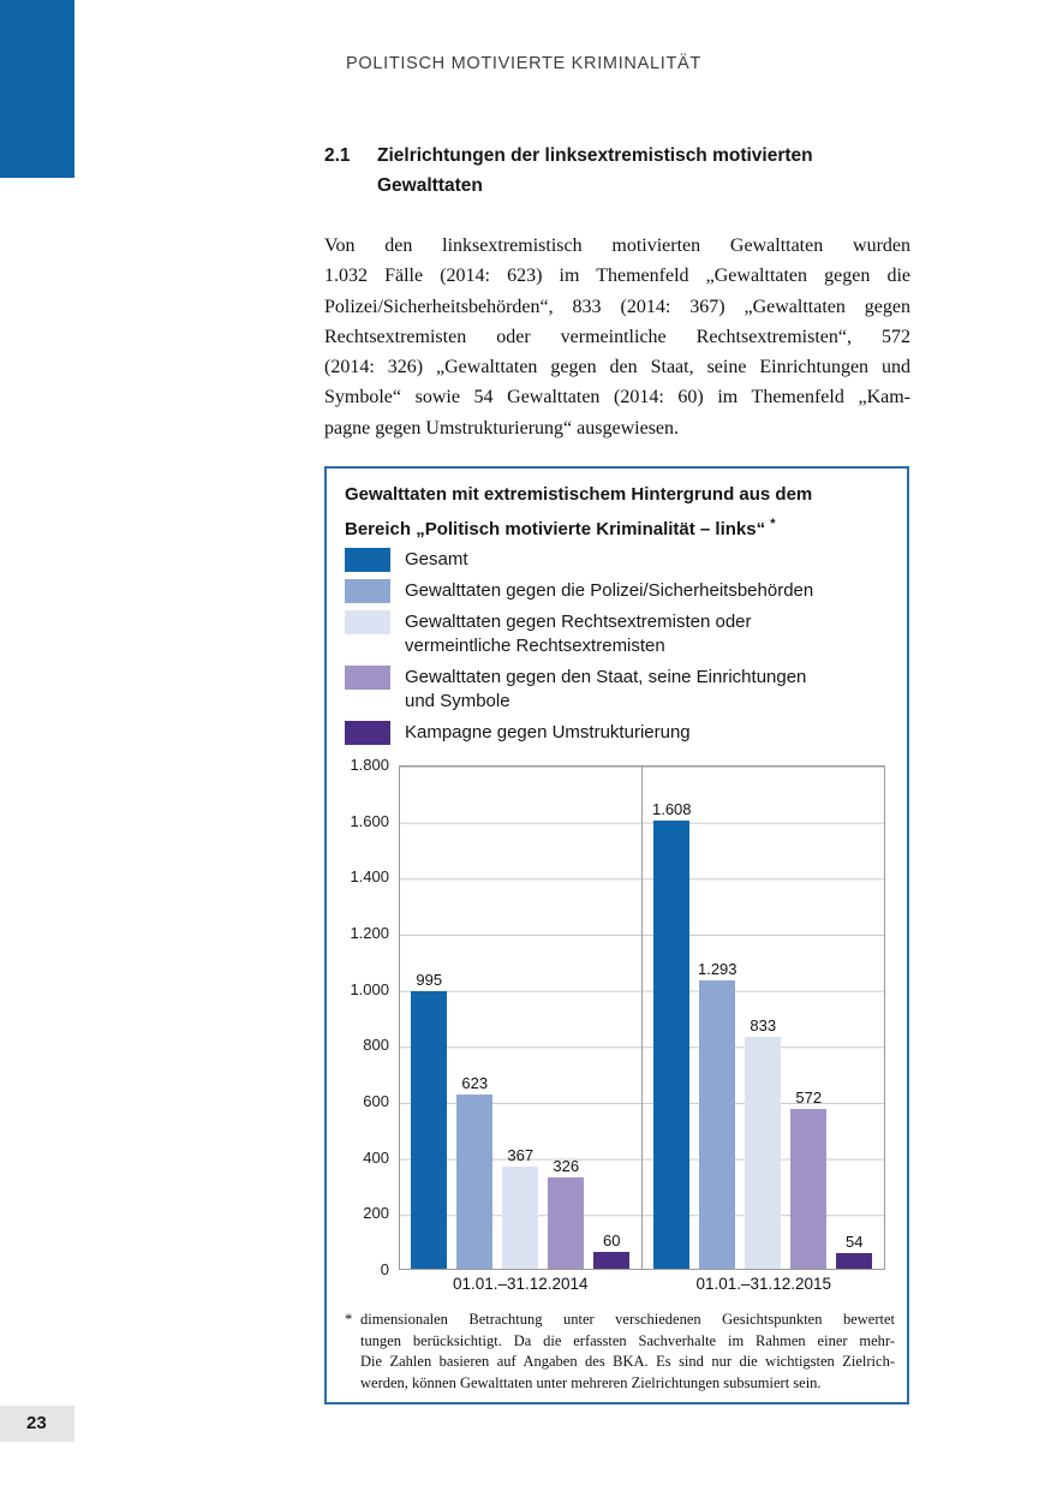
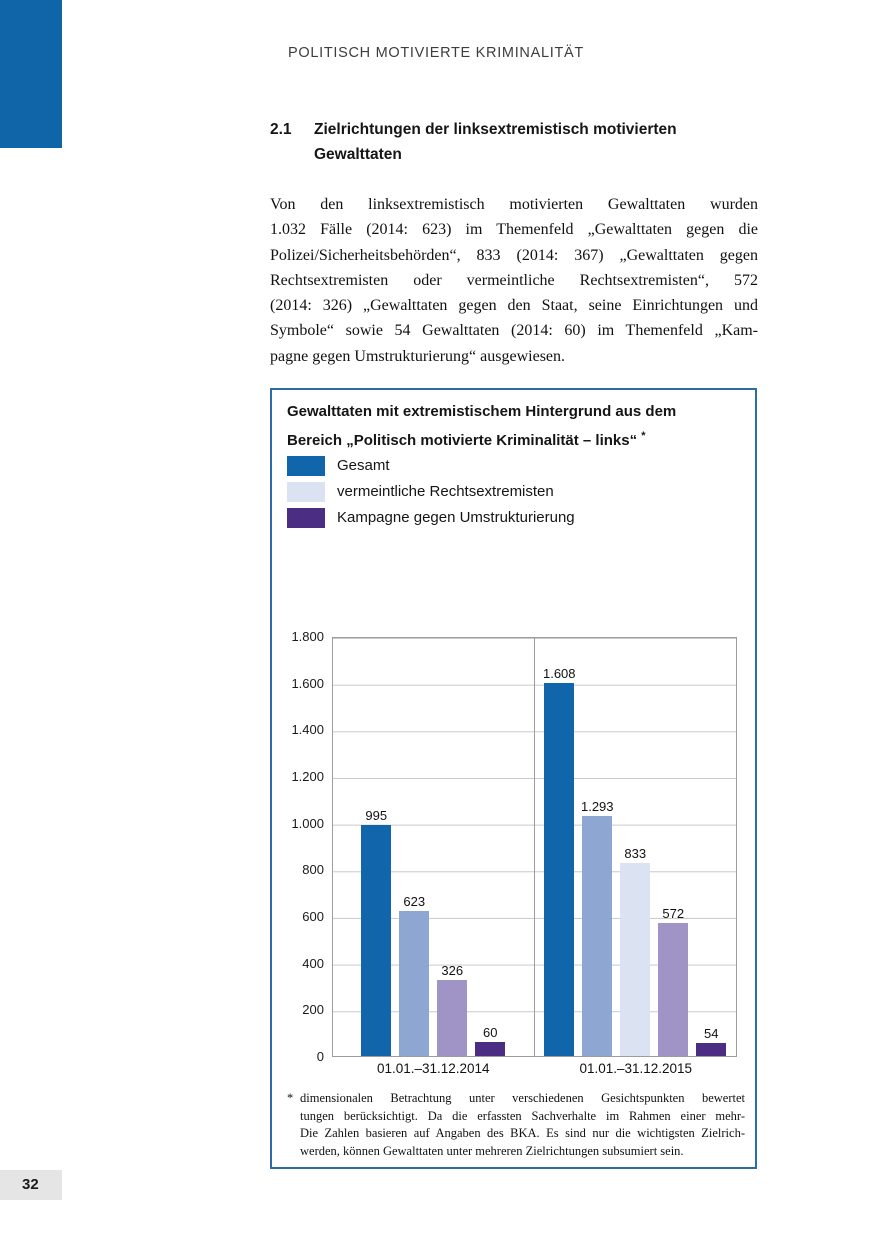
  POLITISCH MOTIVIERTE KRIMINALITÄT
  2.1
  Zielrichtungen der linksextremistisch motivierten
  Gewalttaten
  Von den linksextremistisch motivierten Gewalttaten wurden
  1.032 Fälle (2014: 623) im Themenfeld „Gewalttaten gegen die
  Polizei/Sicherheitsbehörden“, 833 (2014: 367) „Gewalttaten gegen
  Rechtsextremisten oder vermeintliche Rechtsextremisten“, 572
  (2014: 326) „Gewalttaten gegen den Staat, seine Einrichtungen und
  Symbole“ sowie 54 Gewalttaten (2014: 60) im Themenfeld „Kam-
  pagne gegen Umstrukturierung“ ausgewiesen.
  Gewalttaten mit extremistischem Hintergrund aus dem
  Bereich „Politisch motivierte Kriminalität – links“ *
  Gesamt
- Gewalttaten gegen die Polizei/Sicherheitsbehörden
- Gewalttaten gegen Rechtsextremisten oder
  vermeintliche Rechtsextremisten
- Gewalttaten gegen den Staat, seine Einrichtungen
- und Symbole
  Kampagne gegen Umstrukturierung
  1.800
  1.600
  1.400
  1.200
  1.000
  800
  600
  400
  200
  0
  995
  623
- 367
  326
  60
  1.608
  1.293
  833
  572
  54
  01.01.–31.12.2014
  01.01.–31.12.2015
  *
  dimensionalen Betrachtung unter verschiedenen Gesichtspunkten bewertet
  tungen berücksichtigt. Da die erfassten Sachverhalte im Rahmen einer mehr-
  Die Zahlen basieren auf Angaben des BKA. Es sind nur die wichtigsten Zielrich-
  werden, können Gewalttaten unter mehreren Zielrichtungen subsumiert sein.
- 23
+ 32
